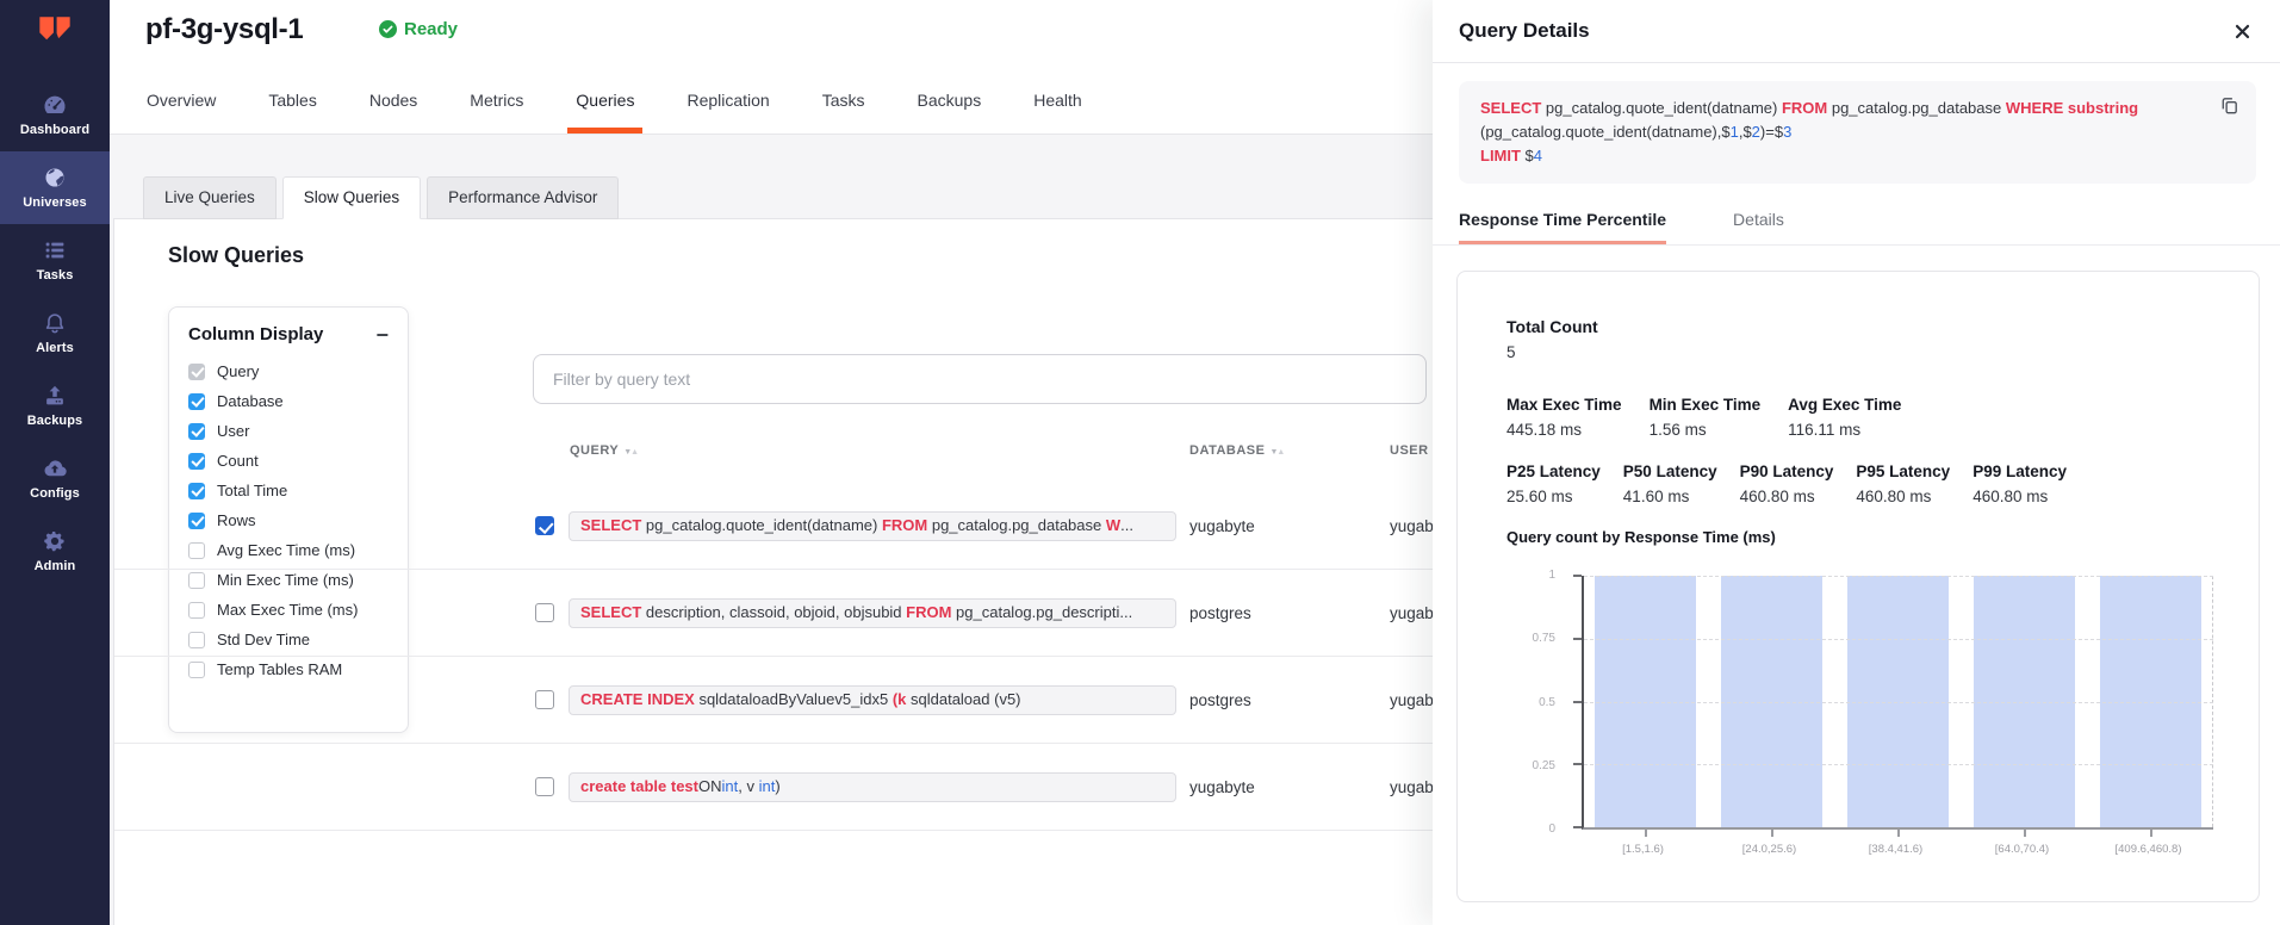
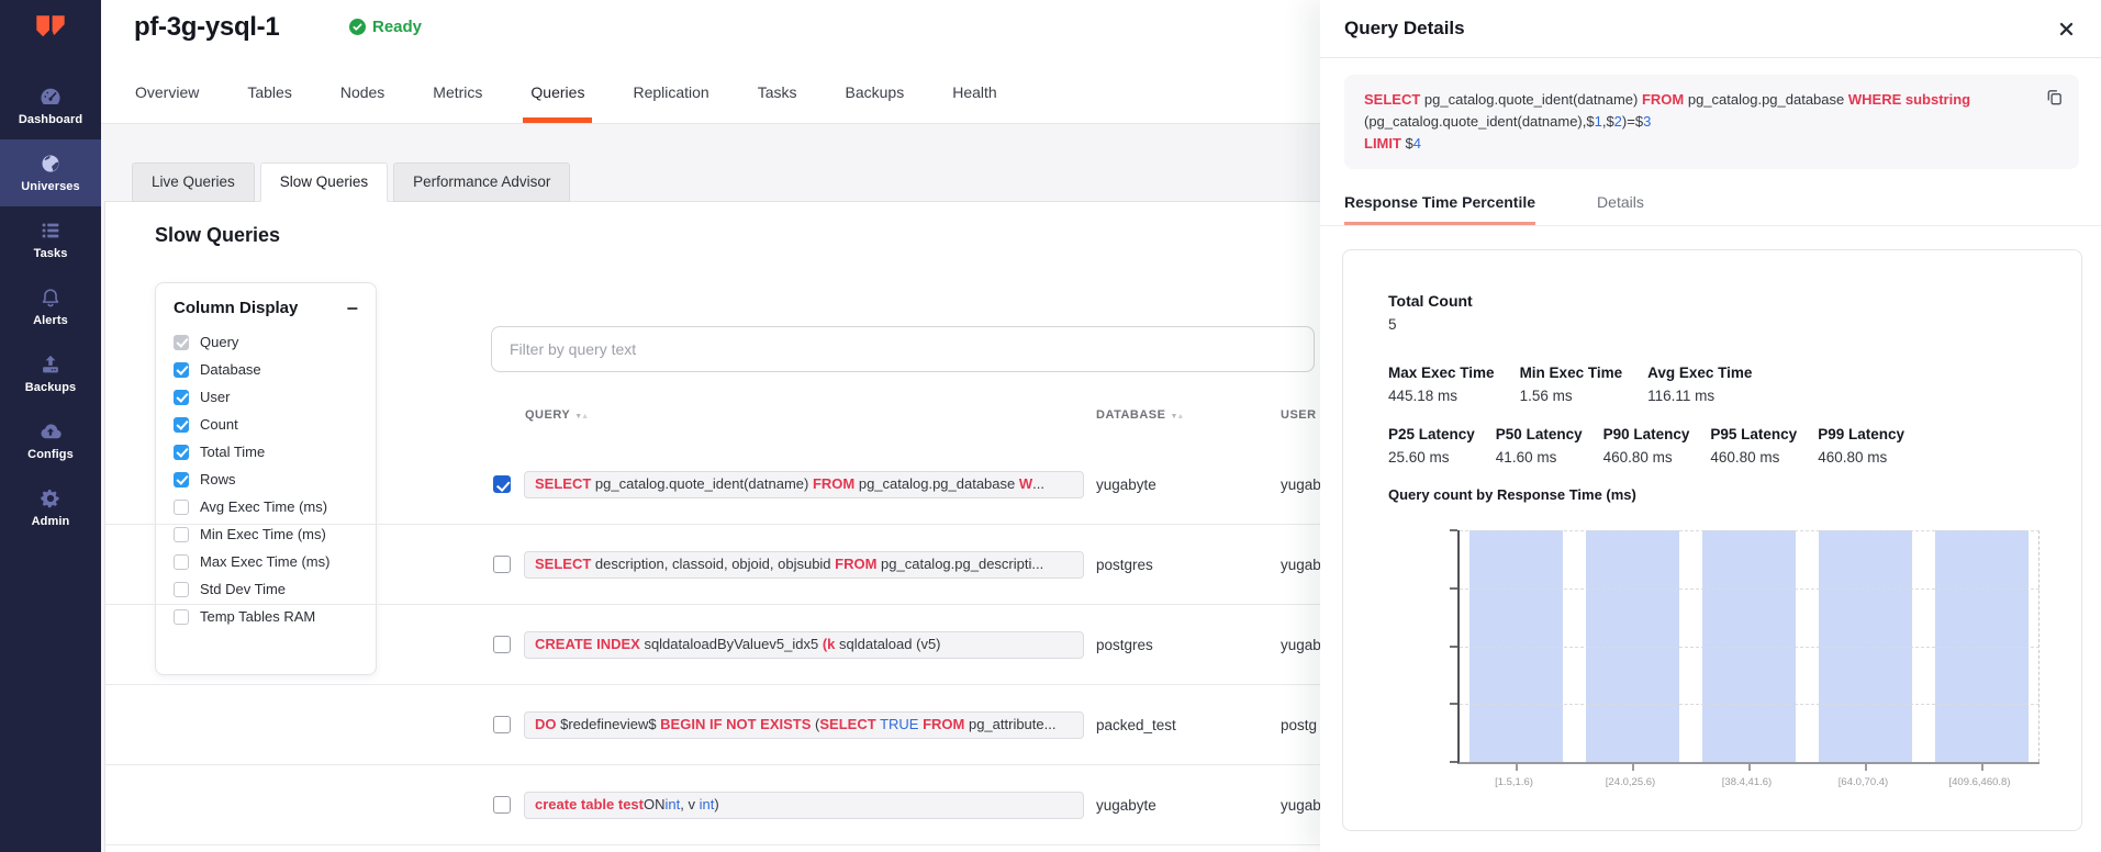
  Dashboard
  Universes
  Tasks
  Alerts
  Backups
  Configs
  Admin
  pf-3g-ysql-1
  Ready
  Overview
  Tables
  Nodes
  Metrics
  Queries
  Replication
  Tasks
  Backups
  Health
  Live Queries
  Slow Queries
  Performance Advisor
  Slow Queries
  Column Display
  −
  Query
  Database
  User
  Count
  Total Time
  Rows
  Avg Exec Time (ms)
  Min Exec Time (ms)
  Max Exec Time (ms)
  Std Dev Time
  Temp Tables RAM
  Filter by query text
  QUERY
  DATABASE
  SELECT pg_catalog.quote_ident(datname) FROM pg_catalog.pg_database W...
  yugabyte
  yugab
  SELECT description, classoid, objoid, objsubid FROM pg_catalog.pg_descripti...
  postgres
  yugab
  CREATE INDEX sqldataloadByValuev5_idx5 (k sqldataload (v5)
  postgres
  yugab
+ DO $redefineview$ BEGIN IF NOT EXISTS (SELECT TRUE FROM pg_attribute...
+ packed_test
+ postg
  create table testONint, v int)
  yugabyte
  yugab
  Query Details
  SELECT pg_catalog.quote_ident(datname) FROM pg_catalog.pg_database WHERE substring
  (pg_catalog.quote_ident(datname),$1,$2)=$3
  LIMIT $4
  Response Time Percentile
  Details
  Total Count
  5
  Max Exec Time
  445.18 ms
  Min Exec Time
  1.56 ms
  Avg Exec Time
  116.11 ms
  P25 Latency
  25.60 ms
  P50 Latency
  41.60 ms
  P90 Latency
  460.80 ms
  P95 Latency
  460.80 ms
  P99 Latency
  460.80 ms
  Query count by Response Time (ms)
- 0
- 0.25
- 0.5
- 0.75
- 1
  [1.5,1.6)
  [24.0,25.6)
  [38.4,41.6)
  [64.0,70.4)
  [409.6,460.8)
